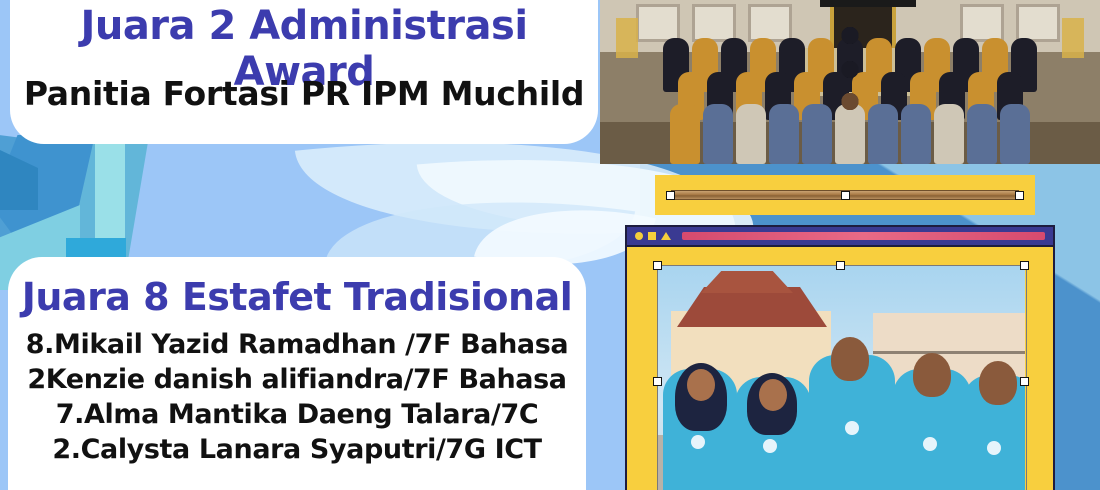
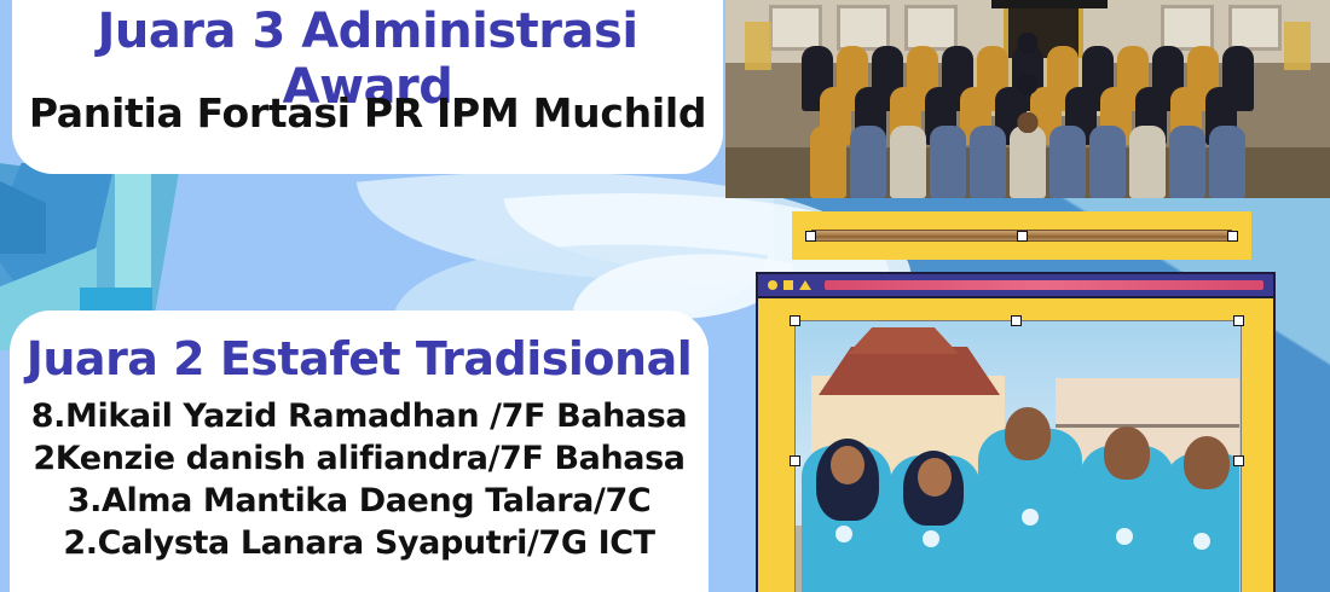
- Juara 2 Administrasi Award
+ Juara 3 Administrasi Award
  Panitia Fortasi PR IPM Muchild
- Juara 8 Estafet Tradisional
+ Juara 2 Estafet Tradisional
  8.Mikail Yazid Ramadhan /7F Bahasa
  2Kenzie danish alifiandra/7F Bahasa
- 7.Alma Mantika Daeng Talara/7C
+ 3.Alma Mantika Daeng Talara/7C
  2.Calysta Lanara Syaputri/7G ICT
